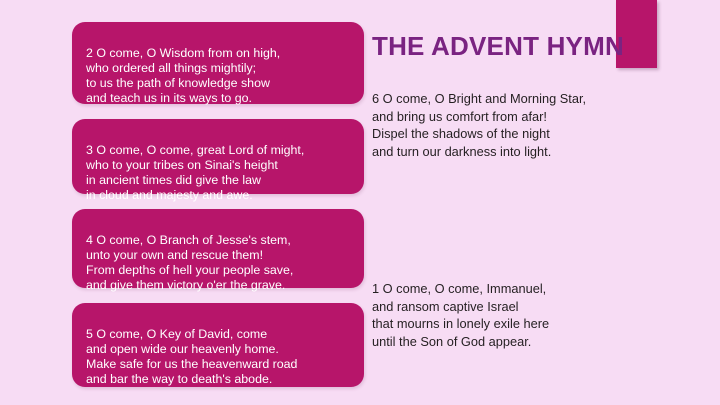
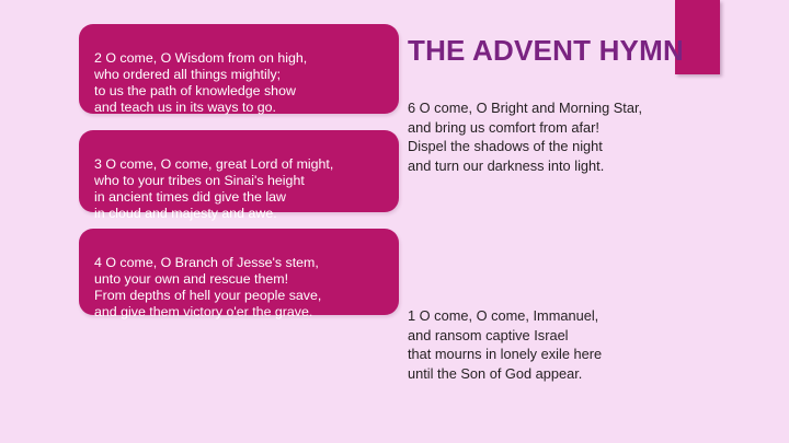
  THE ADVENT HYMN
  2 O come, O Wisdom from on high,
  who ordered all things mightily;
  to us the path of knowledge show
  and teach us in its ways to go.
  3 O come, O come, great Lord of might,
  who to your tribes on Sinai's height
  in ancient times did give the law
  in cloud and majesty and awe.
  4 O come, O Branch of Jesse's stem,
  unto your own and rescue them!
  From depths of hell your people save,
  and give them victory o'er the grave.
- 5 O come, O Key of David, come
- and open wide our heavenly home.
- Make safe for us the heavenward road
- and bar the way to death's abode.
  6 O come, O Bright and Morning Star,
  and bring us comfort from afar!
  Dispel the shadows of the night
  and turn our darkness into light.
  1 O come, O come, Immanuel,
  and ransom captive Israel
  that mourns in lonely exile here
  until the Son of God appear.
